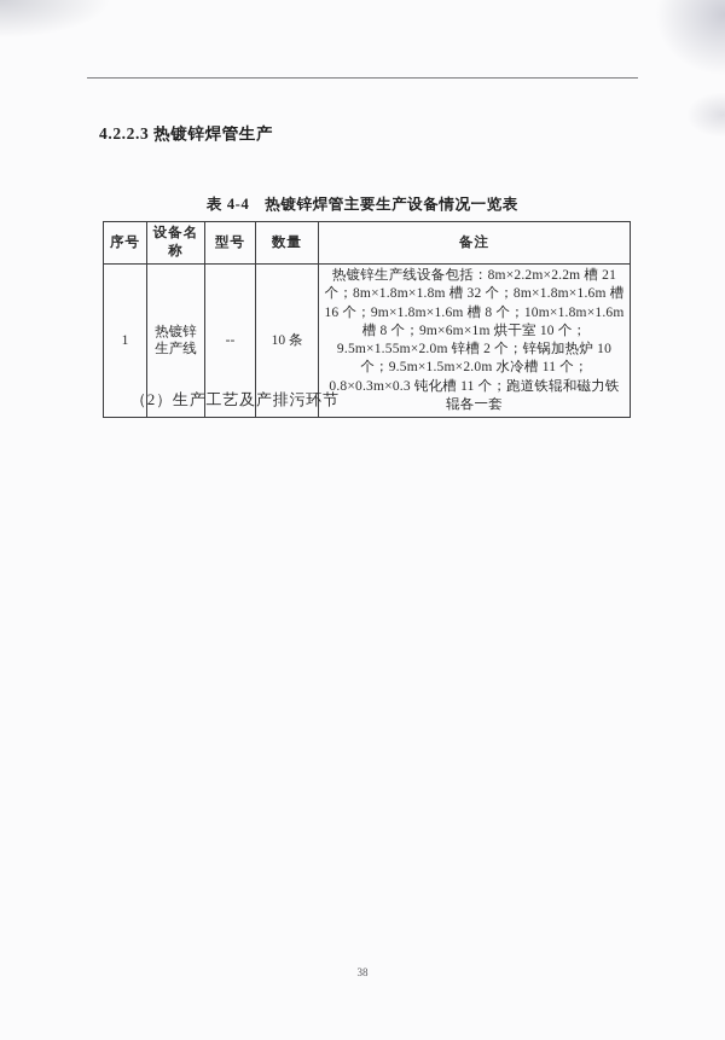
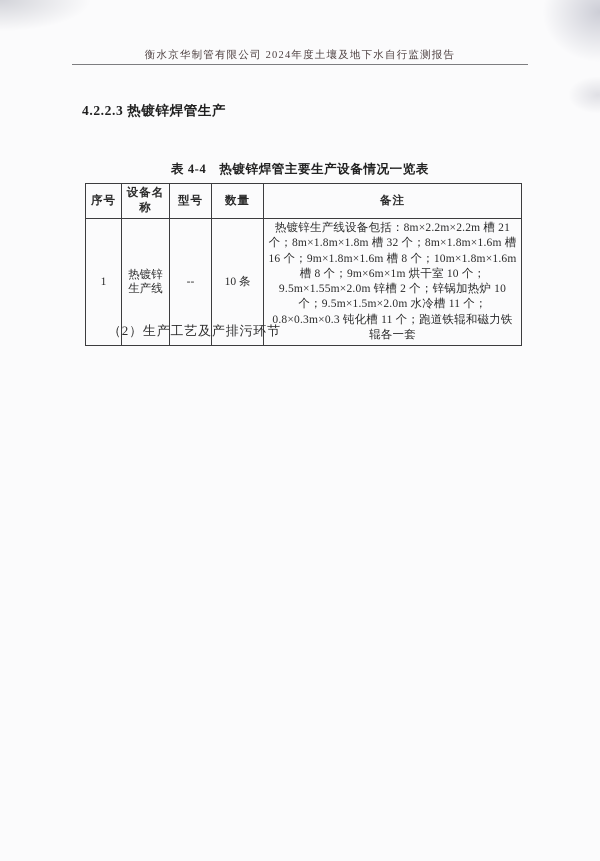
+ 衡水京华制管有限公司 2024年度土壤及地下水自行监测报告
  4.2.2.3 热镀锌焊管生产
  表 4-4 热镀锌焊管主要生产设备情况一览表
  序号	设备名称	型号	数量	备注
  1	热镀锌生产线	--	10 条	热镀锌生产线设备包括：8m×2.2m×2.2m 槽 21 个；8m×1.8m×1.8m 槽 32 个；8m×1.8m×1.6m 槽 16 个；9m×1.8m×1.6m 槽 8 个；10m×1.8m×1.6m 槽 8 个；9m×6m×1m 烘干室 10 个；9.5m×1.55m×2.0m 锌槽 2 个；锌锅加热炉 10 个；9.5m×1.5m×2.0m 水冷槽 11 个；0.8×0.3m×0.3 钝化槽 11 个；跑道铁辊和磁力铁辊各一套
  （2）生产工艺及产排污环节
- 38
